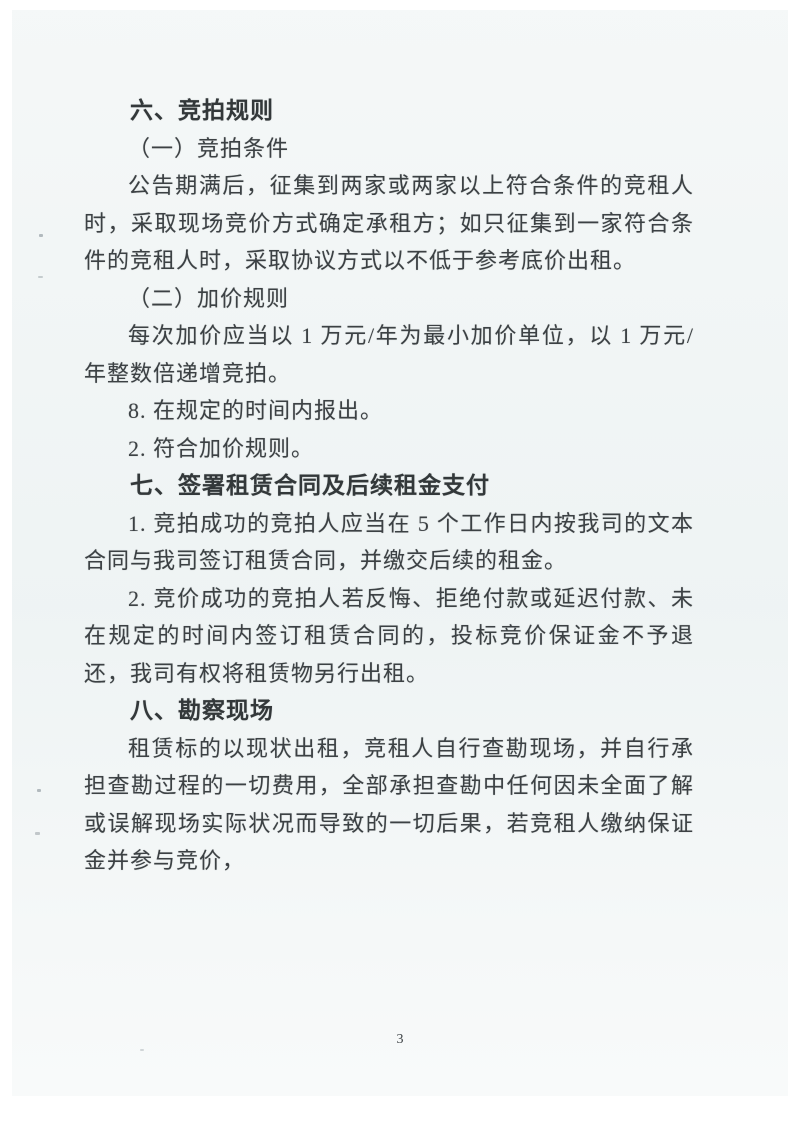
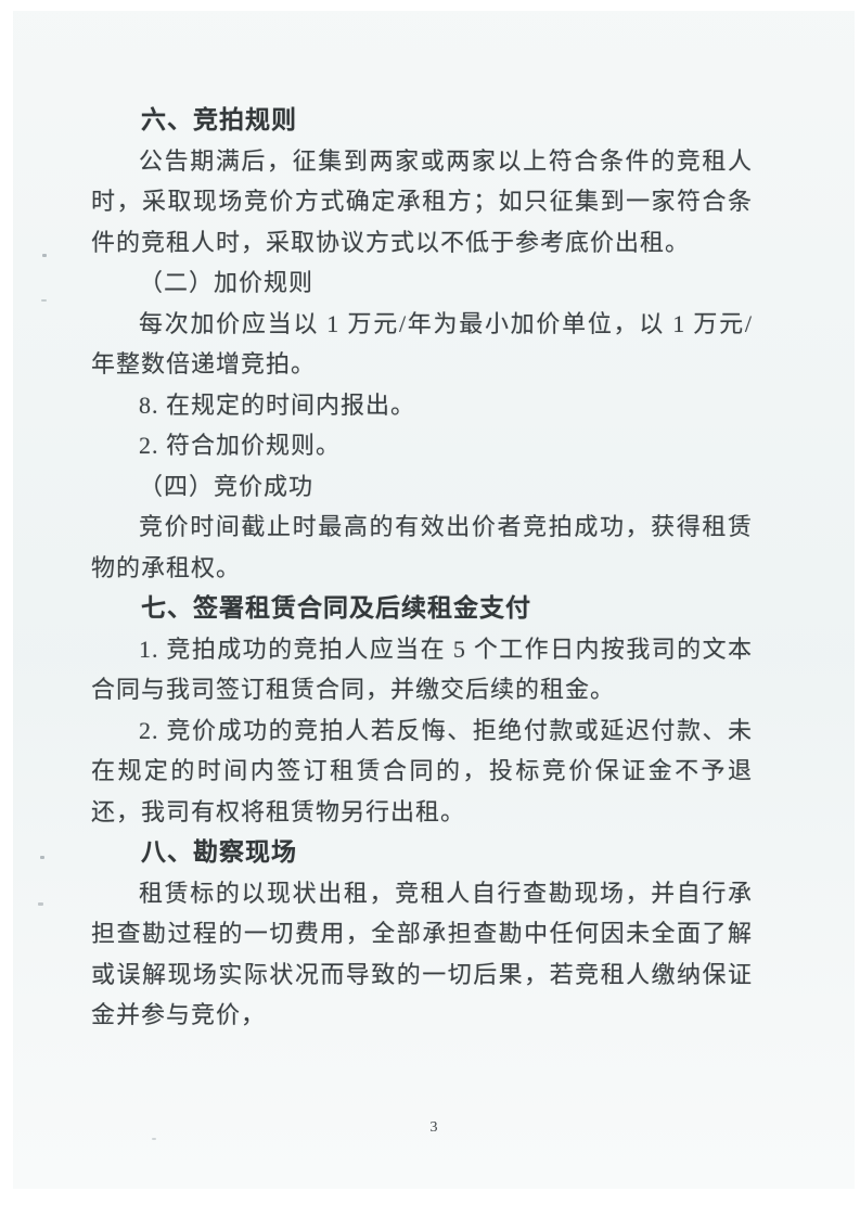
  六、竞拍规则
- （一）竞拍条件
  公告期满后，征集到两家或两家以上符合条件的竞租人时，采取现场竞价方式确定承租方；如只征集到一家符合条件的竞租人时，采取协议方式以不低于参考底价出租。
  （二）加价规则
  每次加价应当以 1 万元/年为最小加价单位，以 1 万元/年整数倍递增竞拍。
  8. 在规定的时间内报出。
  2. 符合加价规则。
+ （四）竞价成功
+ 竞价时间截止时最高的有效出价者竞拍成功，获得租赁物的承租权。
  七、签署租赁合同及后续租金支付
  1. 竞拍成功的竞拍人应当在 5 个工作日内按我司的文本合同与我司签订租赁合同，并缴交后续的租金。
  2. 竞价成功的竞拍人若反悔、拒绝付款或延迟付款、未在规定的时间内签订租赁合同的，投标竞价保证金不予退还，我司有权将租赁物另行出租。
  八、勘察现场
  租赁标的以现状出租，竞租人自行查勘现场，并自行承担查勘过程的一切费用，全部承担查勘中任何因未全面了解或误解现场实际状况而导致的一切后果，若竞租人缴纳保证金并参与竞价，
  3
